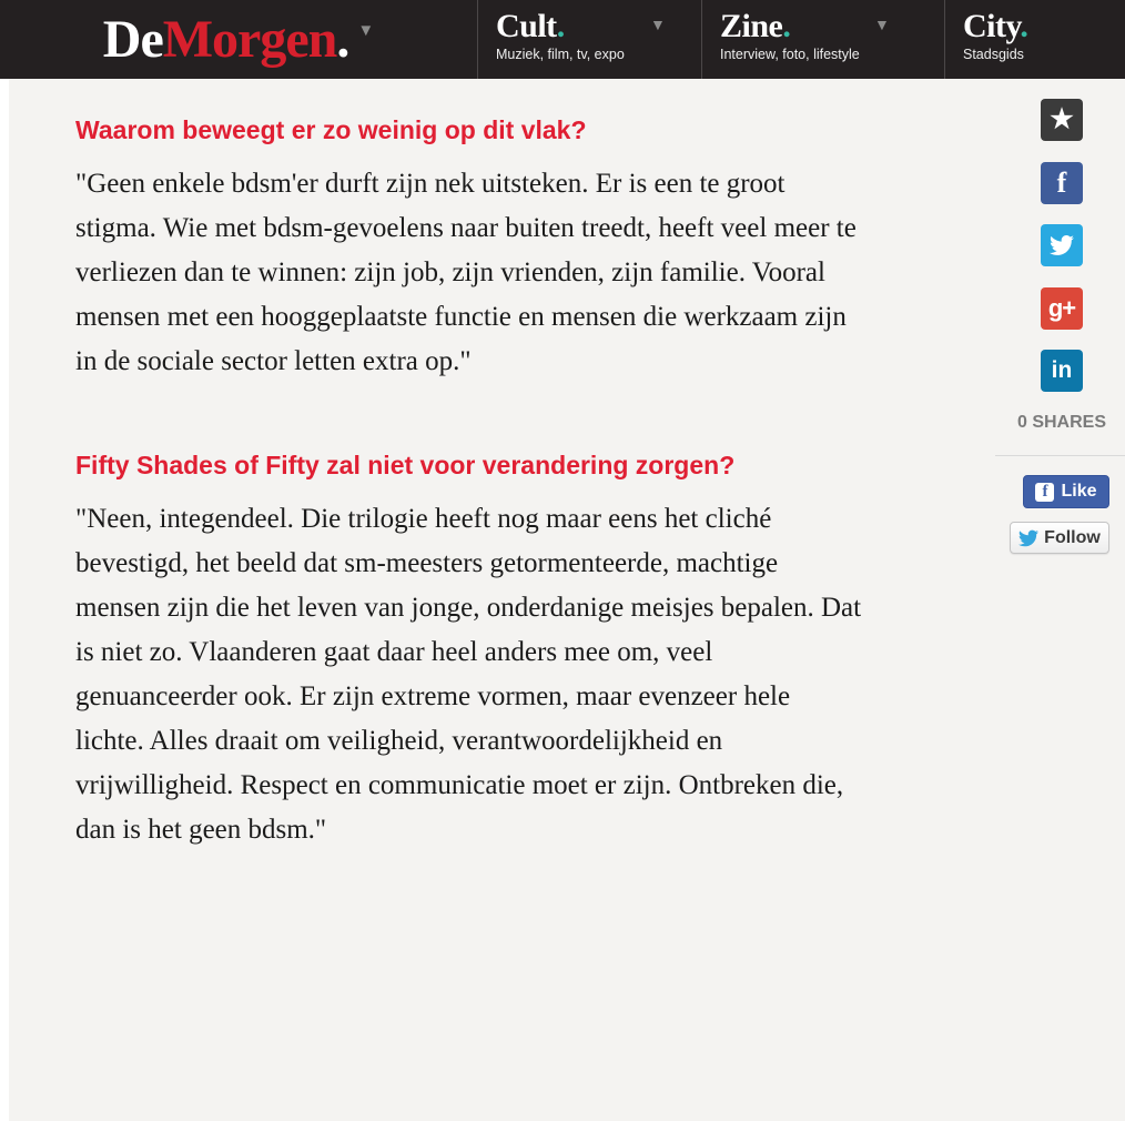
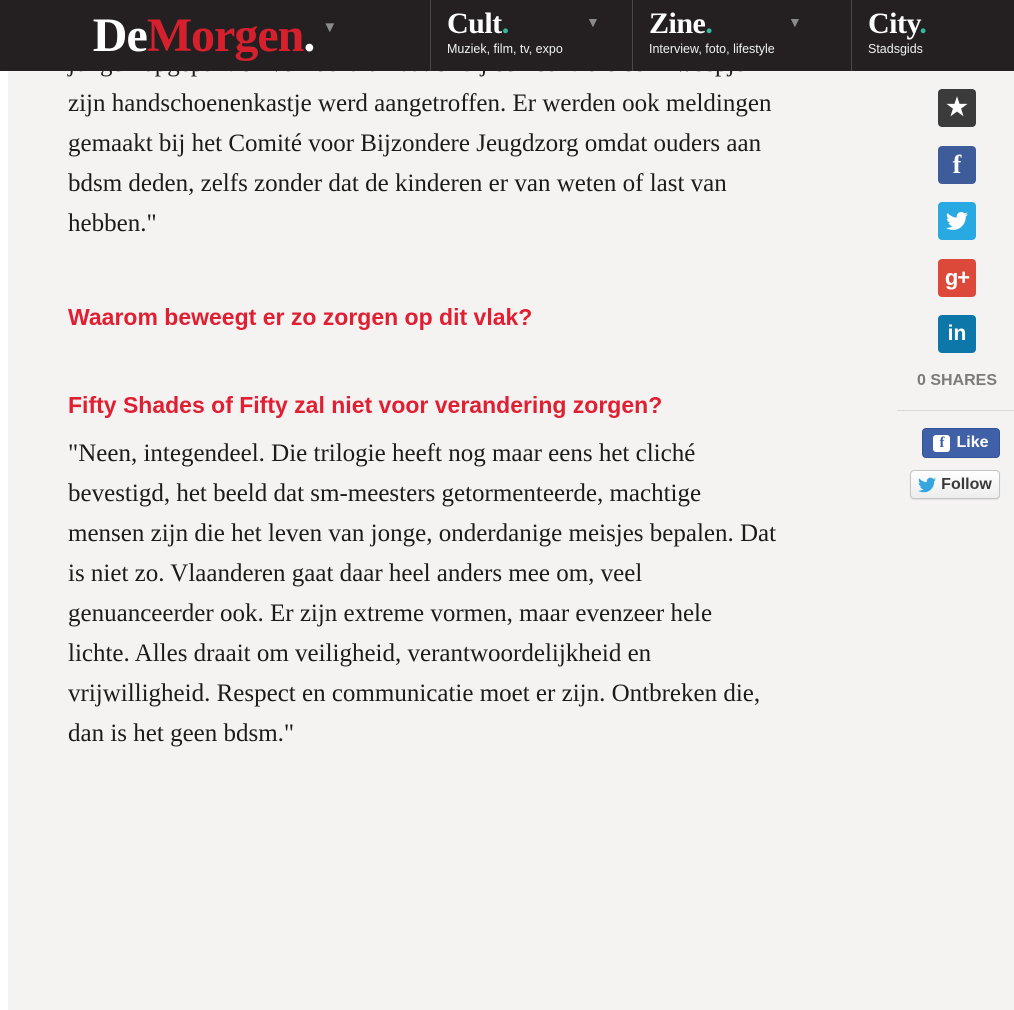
  DeMorgen.
  ▼
  Cult.
  ▼
  Muziek, film, tv, expo
  Zine.
  ▼
  Interview, foto, lifestyle
  City.
  Stadsgids
+ zijn handschoenenkastje werd aangetroffen. Er werden ook meldingen
+ gemaakt bij het Comité voor Bijzondere Jeugdzorg omdat ouders aan
+ bdsm deden, zelfs zonder dat de kinderen er van weten of last van
+ hebben."
- Waarom beweegt er zo weinig op dit vlak?
+ Waarom beweegt er zo zorgen op dit vlak?
- "Geen enkele bdsm'er durft zijn nek uitsteken. Er is een te groot
- stigma. Wie met bdsm-gevoelens naar buiten treedt, heeft veel meer te
- verliezen dan te winnen: zijn job, zijn vrienden, zijn familie. Vooral
- mensen met een hooggeplaatste functie en mensen die werkzaam zijn
- in de sociale sector letten extra op."
  Fifty Shades of Fifty zal niet voor verandering zorgen?
  "Neen, integendeel. Die trilogie heeft nog maar eens het cliché
  bevestigd, het beeld dat sm-meesters getormenteerde, machtige
  mensen zijn die het leven van jonge, onderdanige meisjes bepalen. Dat
  is niet zo. Vlaanderen gaat daar heel anders mee om, veel
  genuanceerder ook. Er zijn extreme vormen, maar evenzeer hele
  lichte. Alles draait om veiligheid, verantwoordelijkheid en
  vrijwilligheid. Respect en communicatie moet er zijn. Ontbreken die,
  dan is het geen bdsm."
  ★
  f
  g+
  in
  0 SHARES
  f
  Like
  Follow
